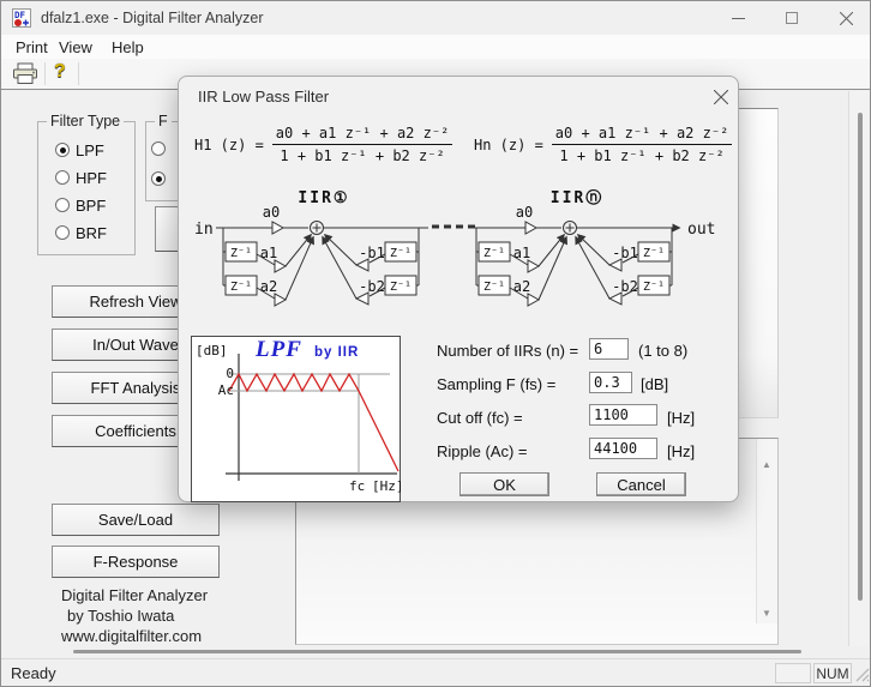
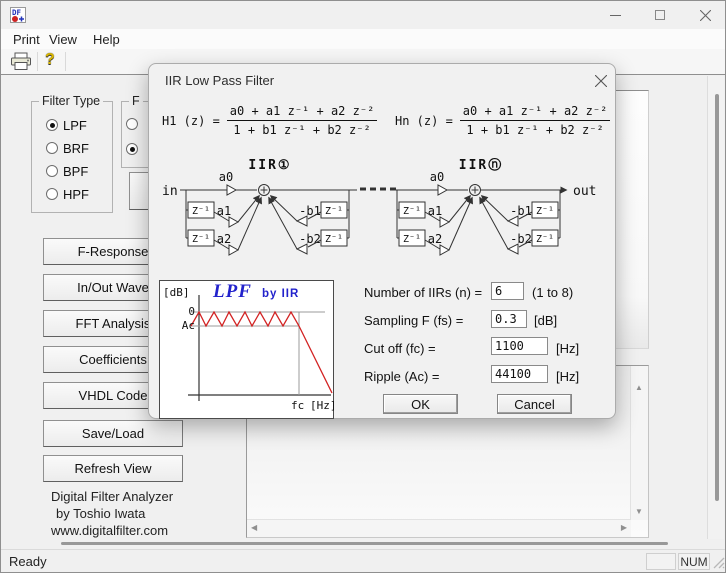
  DF
- dfalz1.exe - Digital Filter Analyzer
  Print
  View
  Help
  ?
  Filter Type
  LPF
- HPF
+ BRF
  BPF
- BRF
+ HPF
  F
- Refresh View
+ F-Response
  In/Out Wave
  FFT Analysi
  Coefficients
+ VHDL Code
  Save/Load
- F-Response
+ Refresh View
  Digital Filter Analyzer
  by Toshio Iwata
  www.digitalfilter.com
  ▲
  ▼
+ ◀
+ ▶
  Ready
  NUM
  IIR Low Pass Filter
  H1 (z) =
  a0 + a1 z⁻¹ + a2 z⁻²
  1 + b1 z⁻¹ + b2 z⁻²
  Hn (z) =
  a0 + a1 z⁻¹ + a2 z⁻²
  1 + b1 z⁻¹ + b2 z⁻²
  IIR①
  in
  Z⁻¹
  Z⁻¹
  a0
  a1
  a2
  Z⁻¹
  Z⁻¹
  -b1
  -b2
  IIRⓝ
  out
  Z⁻¹
  Z⁻¹
  a0
  a1
  a2
  Z⁻¹
  Z⁻¹
  -b1
  -b2
  [dB]
  0
  Ac
  LPF
  by IIR
  fc
  [Hz]
  Number of IIRs (n) =
  6
  (1 to 8)
  Sampling F (fs) =
  0.3
  [dB]
  Cut off (fc) =
  1100
  [Hz]
  Ripple (Ac) =
  44100
  [Hz]
  OK
  Cancel
